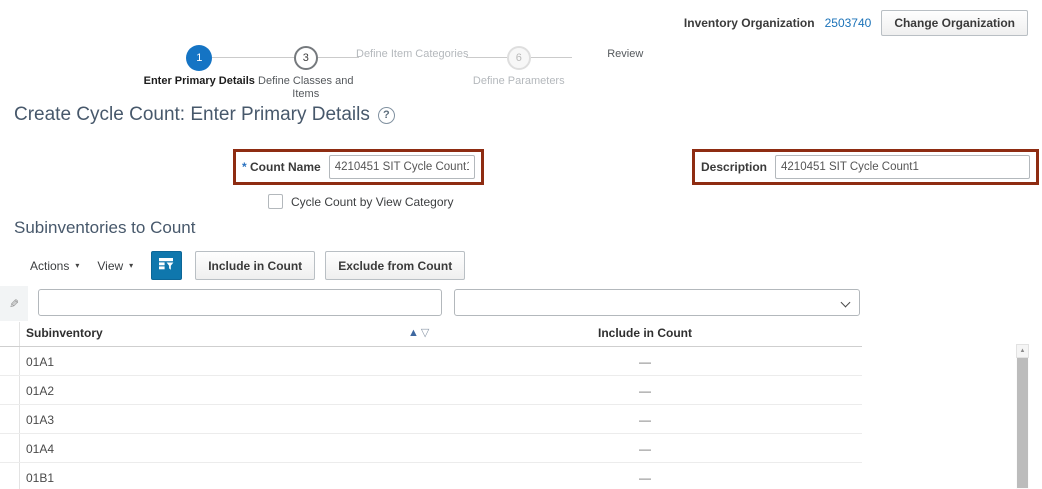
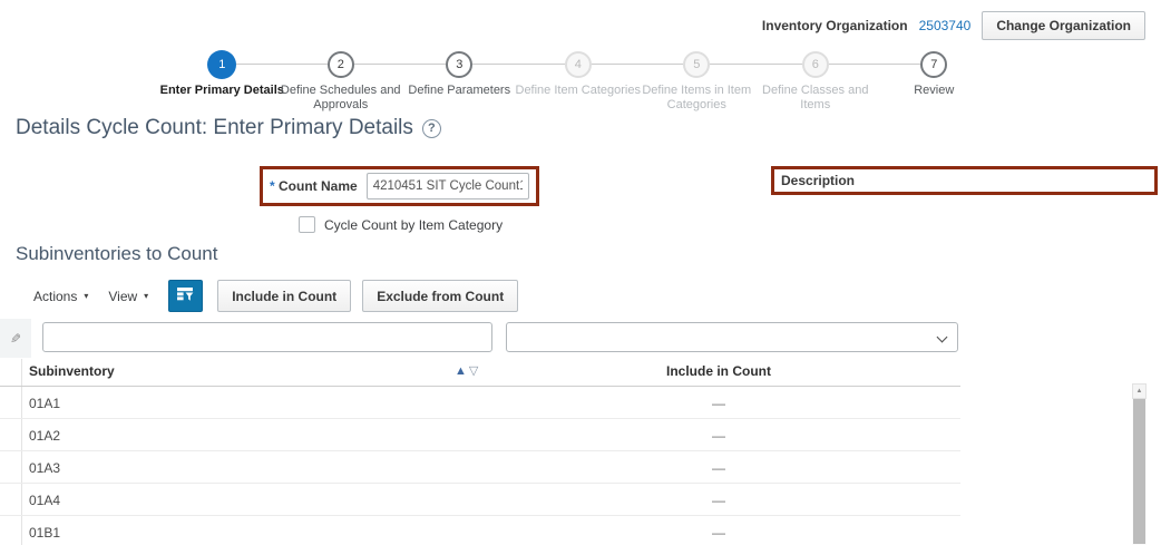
  Inventory Organization
  2503740
  Change Organization
  1
  Enter Primary Details
+ 2
+ Define Schedules and Approvals
  3
- Define Classes and Items
+ Define Parameters
+ 4
  Define Item Categories
+ 5
+ Define Items in Item Categories
  6
- Define Parameters
+ Define Classes and Items
+ 7
  Review
- Create Cycle Count: Enter Primary Details
+ Details Cycle Count: Enter Primary Details
  ?
  * Count Name
  4210451 SIT Cycle Count
- Cycle Count by View Category
+ Cycle Count by Item Category
  Description
- 4210451 SIT Cycle Count1
  Subinventories to Count
  Actions
  ▾
  View
  ▾
  Include in Count
  Exclude from Count
  Subinventory
  ▲
  ▽
  Include in Count
  01A1
  —
  01A2
  —
  01A3
  —
  01A4
  —
  01B1
  —
